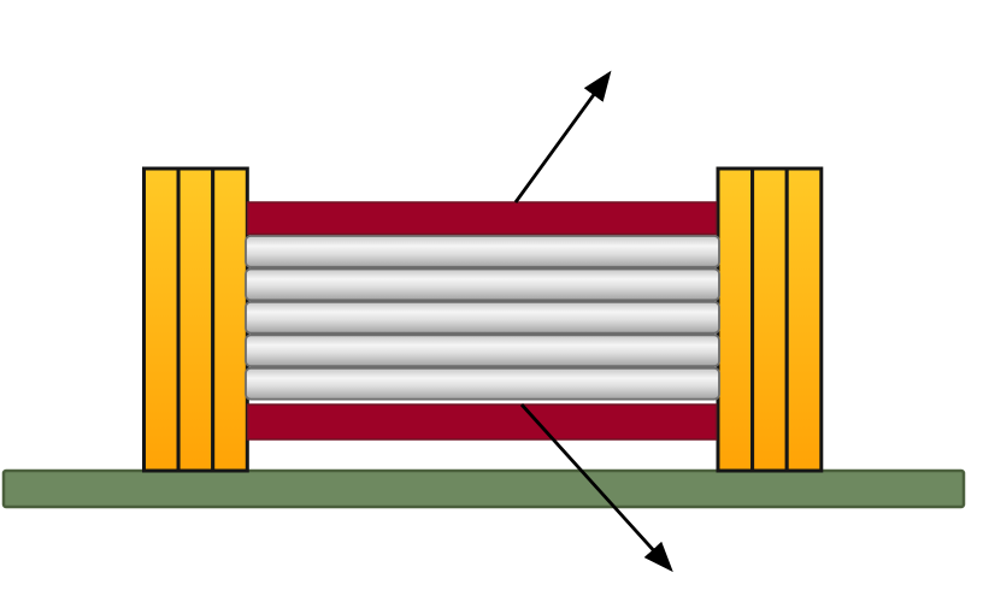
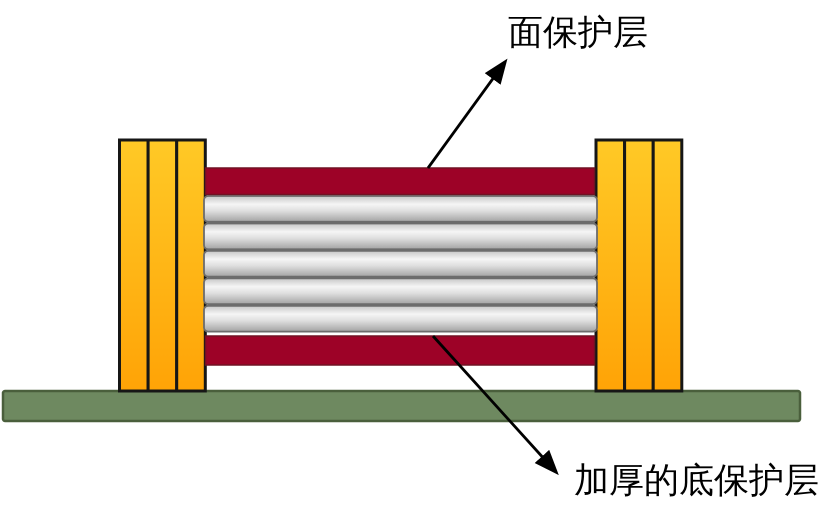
+ 面保护层
+ 加厚的底保护层
